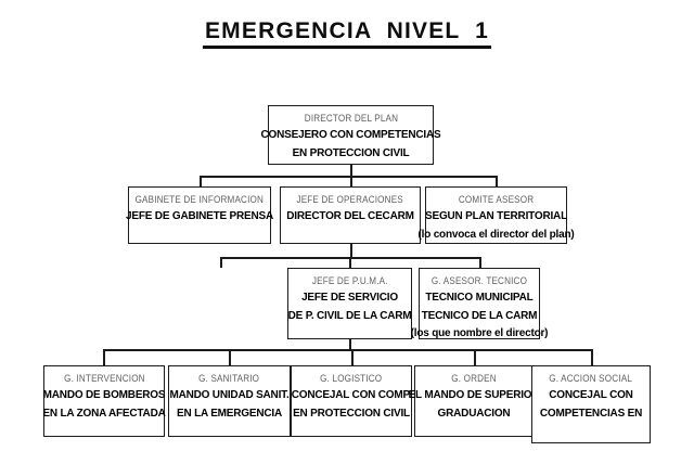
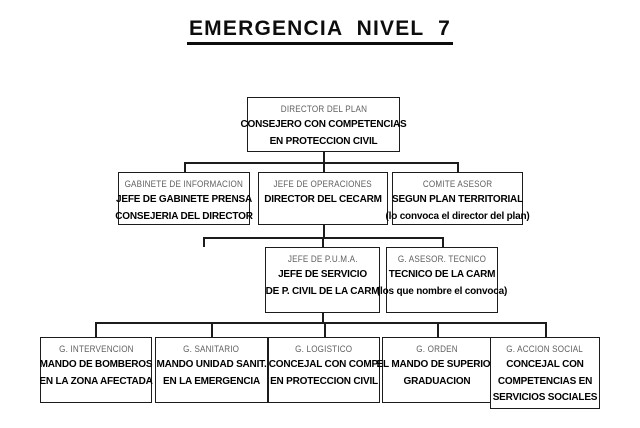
- EMERGENCIA NIVEL 1
+ EMERGENCIA NIVEL 7
  DIRECTOR DEL PLAN
  CONSEJERO CON COMPETENCIAS
  EN PROTECCION CIVIL
  GABINETE DE INFORMACION
  JEFE DE GABINETE PRENSA
+ CONSEJERIA DEL DIRECTOR
  JEFE DE OPERACIONES
  DIRECTOR DEL CECARM
  COMITE ASESOR
  SEGUN PLAN TERRITORIAL
  (lo convoca el director del plan)
  JEFE DE P.U.M.A.
  JEFE DE SERVICIO
  DE P. CIVIL DE LA CARM
  G. ASESOR. TECNICO
- TECNICO MUNICIPAL
  TECNICO DE LA CARM
- (los que nombre el director)
+ (los que nombre el convoca)
  G. INTERVENCION
  MANDO DE BOMBEROS
  EN LA ZONA AFECTADA
  G. SANITARIO
  MANDO UNIDAD SANIT.
  EN LA EMERGENCIA
  G. LOGISTICO
  CONCEJAL CON COMP.
  EN PROTECCION CIVIL
  G. ORDEN
  EL MANDO DE SUPERIO
  GRADUACION
  G. ACCION SOCIAL
  CONCEJAL CON
  COMPETENCIAS EN
+ SERVICIOS SOCIALES
